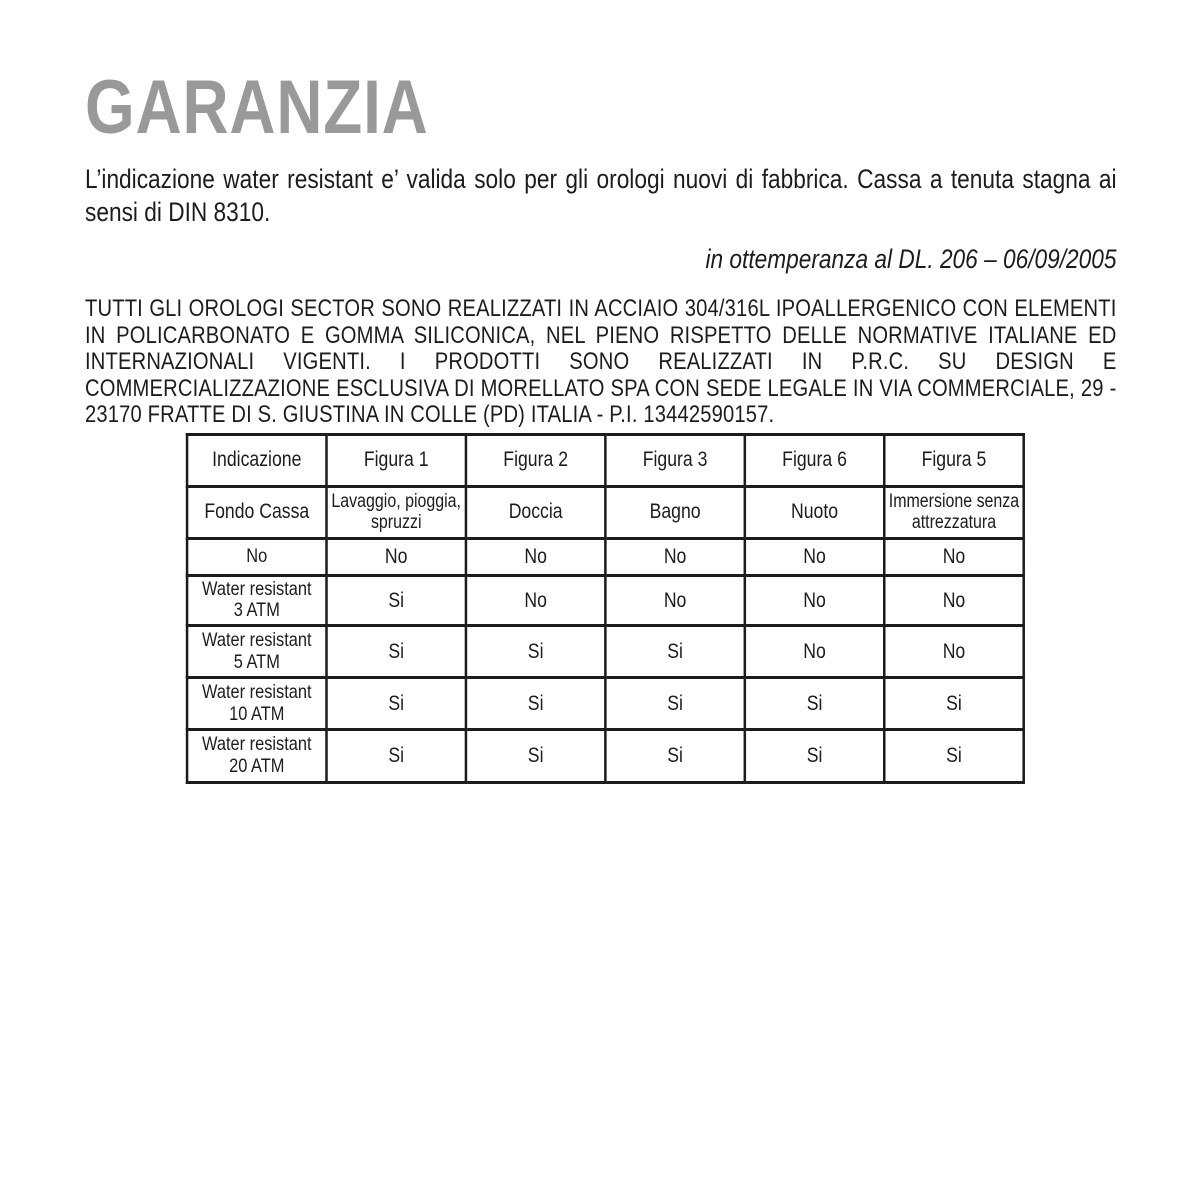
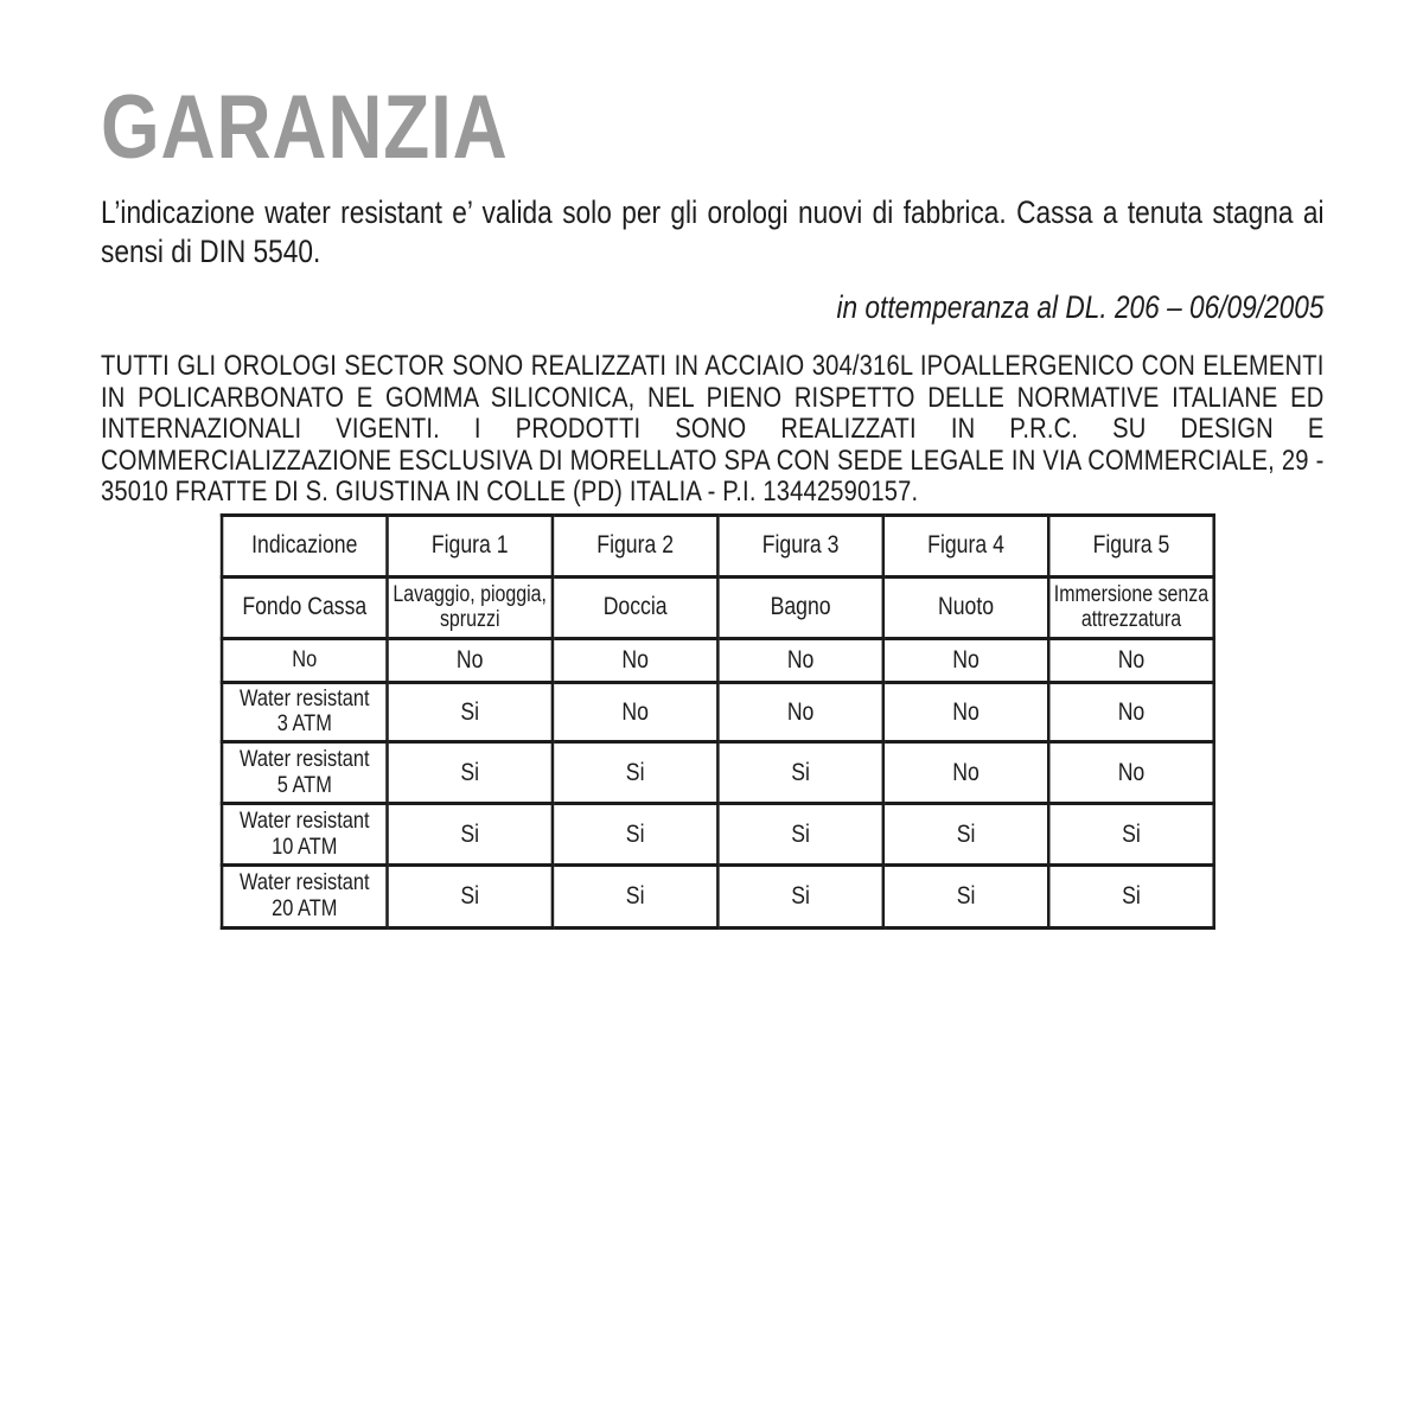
  GARANZIA
- L’indicazione water resistant e’ valida solo per gli orologi nuovi di fabbrica. Cassa a tenuta stagna ai sensi di DIN 8310.
+ L’indicazione water resistant e’ valida solo per gli orologi nuovi di fabbrica. Cassa a tenuta stagna ai sensi di DIN 5540.
  in ottemperanza al DL. 206 – 06/09/2005
- TUTTI GLI OROLOGI SECTOR SONO REALIZZATI IN ACCIAIO 304/316L IPOALLERGENICO CON ELEMENTI IN POLICARBONATO E GOMMA SILICONICA, NEL PIENO RISPETTO DELLE NORMATIVE ITALIANE ED INTERNAZIONALI VIGENTI. I PRODOTTI SONO REALIZZATI IN P.R.C. SU DESIGN E COMMERCIALIZZAZIONE ESCLUSIVA DI MORELLATO SPA CON SEDE LEGALE IN VIA COMMERCIALE, 29 - 23170 FRATTE DI S. GIUSTINA IN COLLE (PD) ITALIA - P.I. 13442590157.
+ TUTTI GLI OROLOGI SECTOR SONO REALIZZATI IN ACCIAIO 304/316L IPOALLERGENICO CON ELEMENTI IN POLICARBONATO E GOMMA SILICONICA, NEL PIENO RISPETTO DELLE NORMATIVE ITALIANE ED INTERNAZIONALI VIGENTI. I PRODOTTI SONO REALIZZATI IN P.R.C. SU DESIGN E COMMERCIALIZZAZIONE ESCLUSIVA DI MORELLATO SPA CON SEDE LEGALE IN VIA COMMERCIALE, 29 - 35010 FRATTE DI S. GIUSTINA IN COLLE (PD) ITALIA - P.I. 13442590157.
- Indicazione	Figura 1	Figura 2	Figura 3	Figura 6	Figura 5
+ Indicazione	Figura 1	Figura 2	Figura 3	Figura 4	Figura 5
  Fondo Cassa	Lavaggio, pioggia, spruzzi	Doccia	Bagno	Nuoto	Immersione senza attrezzatura
  No	No	No	No	No	No
  Water resistant 3 ATM	Si	No	No	No	No
  Water resistant 5 ATM	Si	Si	Si	No	No
  Water resistant 10 ATM	Si	Si	Si	Si	Si
  Water resistant 20 ATM	Si	Si	Si	Si	Si
